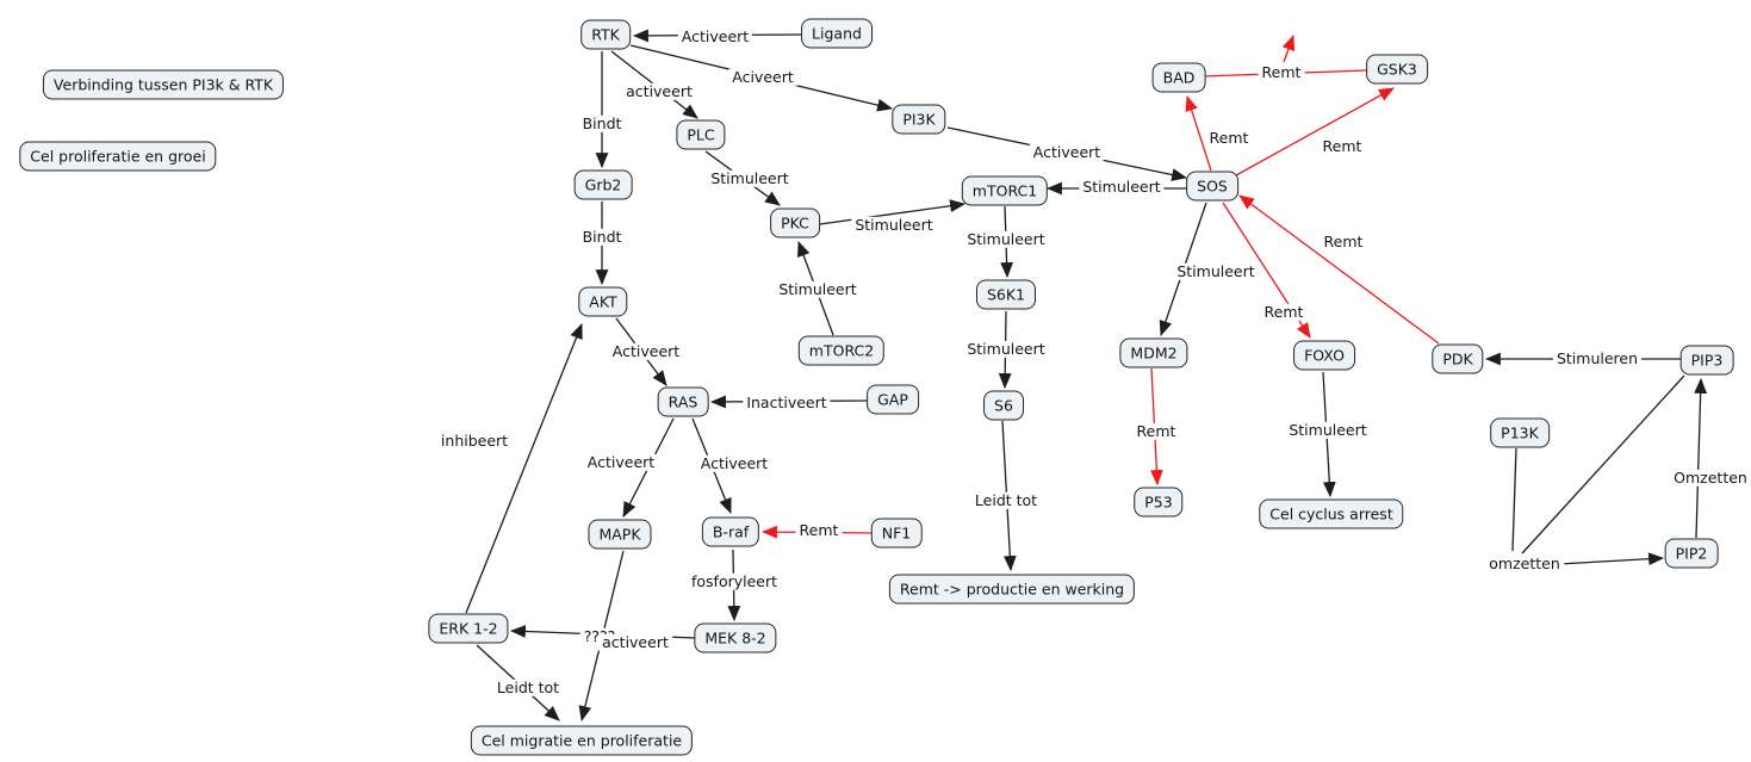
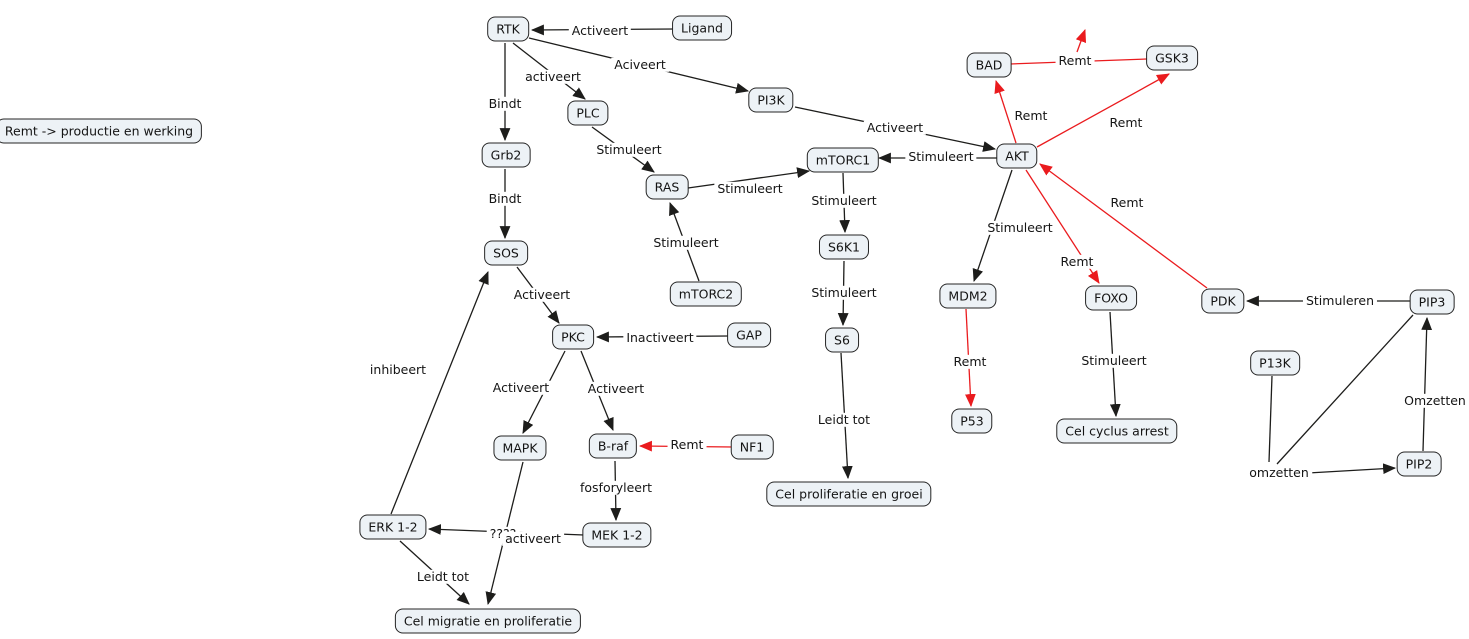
  Activeert
  activeert
  Aciveert
  Bindt
  Bindt
  Stimuleert
  Stimuleert
  Stimuleert
  Activeert
  Stimuleert
  Remt
  Remt
  Remt
  Remt
  Stimuleert
  Remt
  Stimuleert
  Stimuleert
  Leidt tot
  Activeert
  Inactiveert
  inhibeert
  Activeert
  Activeert
  Remt
  fosforyleert
  activeert
  Leidt tot
  Remt
  Stimuleert
  Stimuleren
  Omzetten
  omzetten
- Verbinding tussen PI3k & RTK
- Cel proliferatie en groei
+ Remt -> productie en werking
  RTK
  Ligand
  PLC
  PI3K
  Grb2
- PKC
+ RAS
  mTORC1
- SOS
+ AKT
  BAD
  GSK3
- AKT
+ SOS
  mTORC2
  S6K1
  S6
- RAS
+ PKC
  GAP
  MDM2
  FOXO
  PDK
  PIP3
  P13K
  P53
  Cel cyclus arrest
  PIP2
  MAPK
  B-raf
  NF1
  ERK 1-2
- MEK 8-2
+ MEK 1-2
- Remt -> productie en werking
+ Cel proliferatie en groei
  Cel migratie en proliferatie
